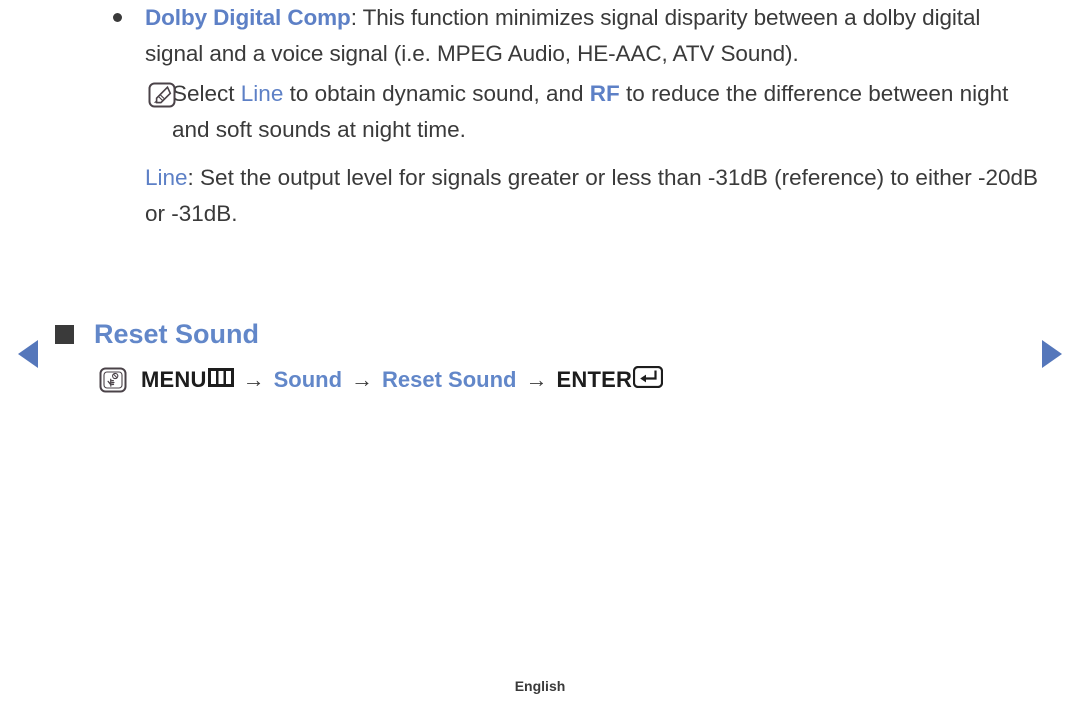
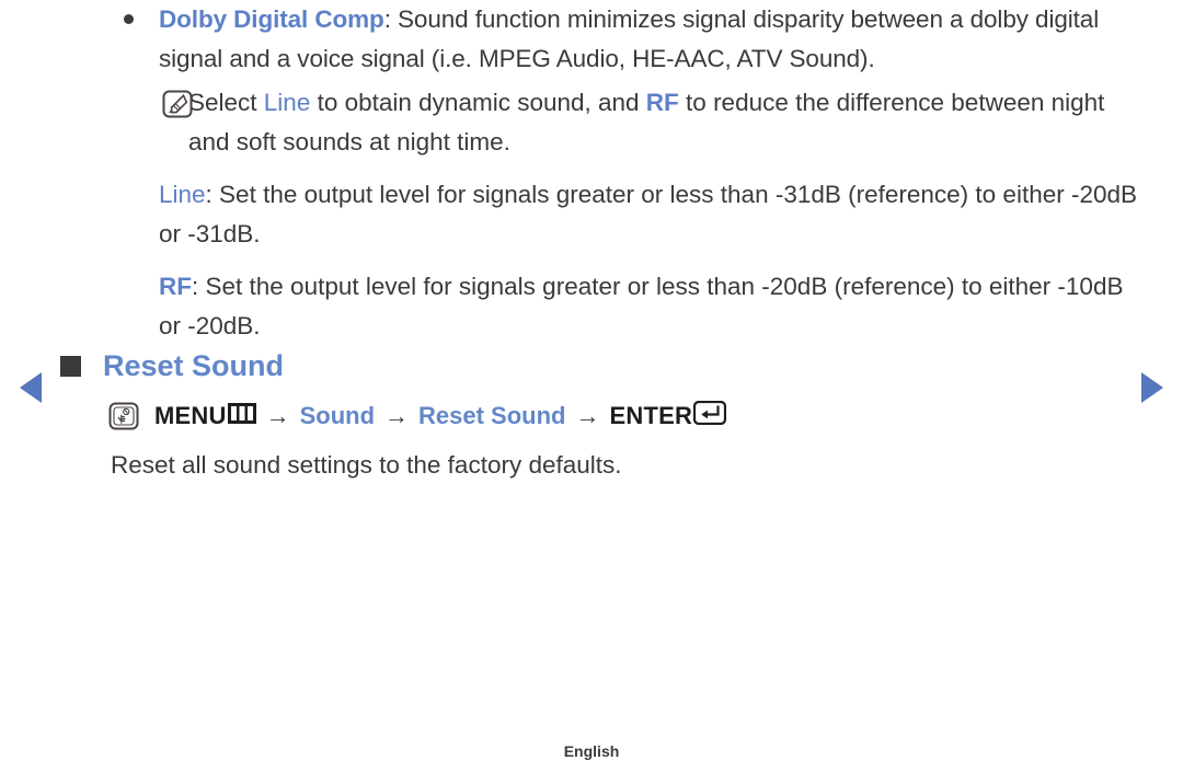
- Dolby Digital Comp: This function minimizes signal disparity between a dolby digital signal and a voice signal (i.e. MPEG Audio, HE-AAC, ATV Sound).
+ Dolby Digital Comp: Sound function minimizes signal disparity between a dolby digital signal and a voice signal (i.e. MPEG Audio, HE-AAC, ATV Sound).
  Select Line to obtain dynamic sound, and RF to reduce the difference between night and soft sounds at night time.
  Line: Set the output level for signals greater or less than -31dB (reference) to either -20dB or -31dB.
+ RF: Set the output level for signals greater or less than -20dB (reference) to either -10dB or -20dB.
  Reset Sound
  MENU
  →
  Sound
  →
  Reset Sound
  →
  ENTER
+ Reset all sound settings to the factory defaults.
  English
